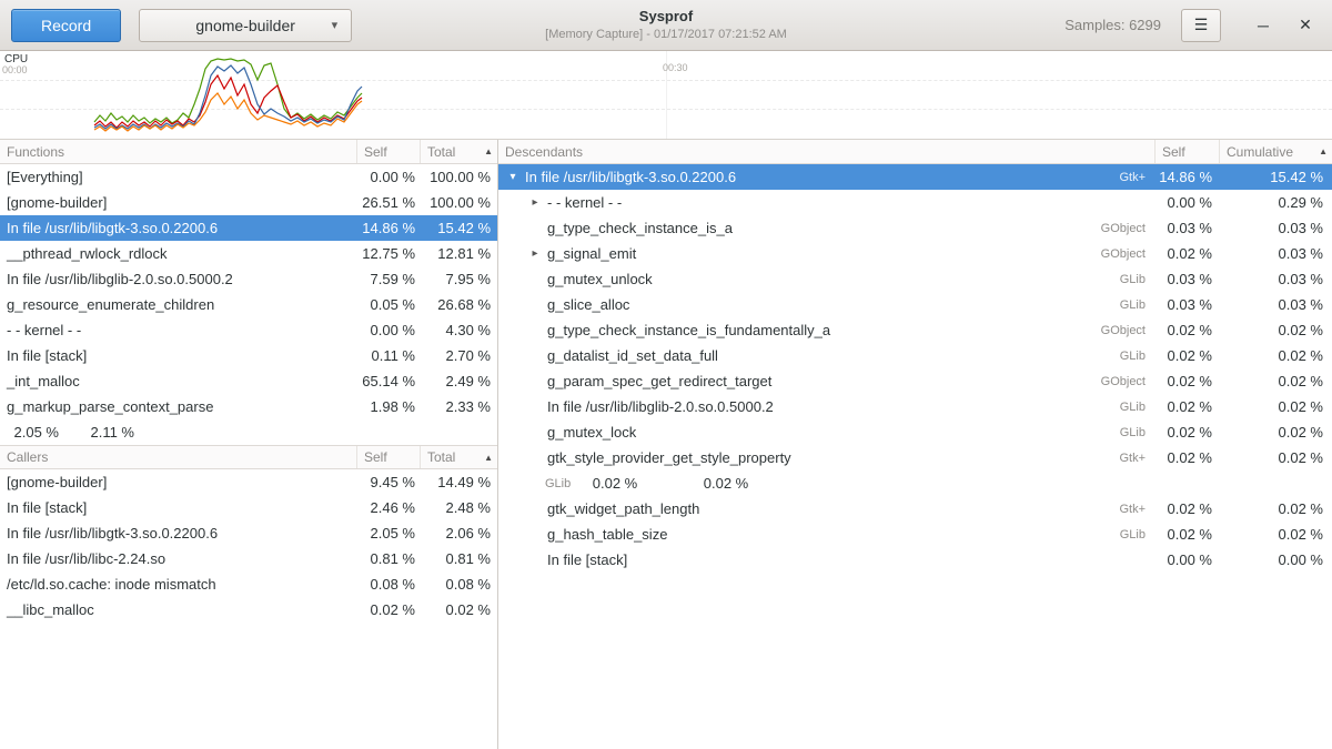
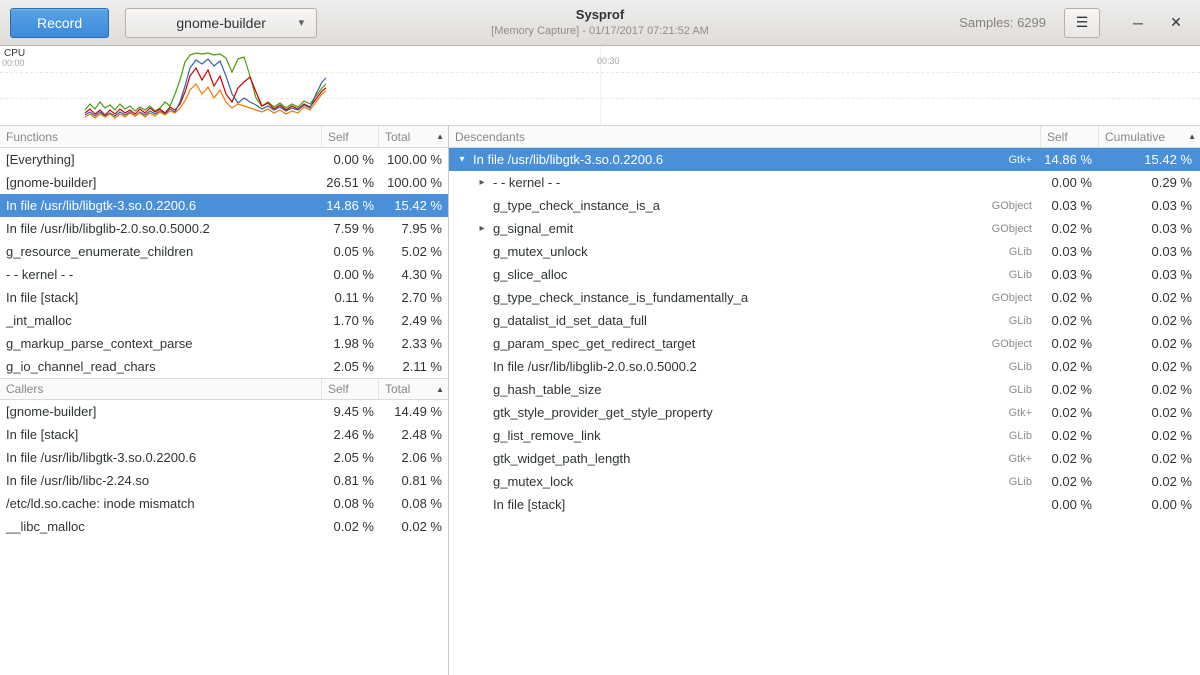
  Record
  gnome-builder
  ▾
  Sysprof
  [Memory Capture] - 01/17/2017 07:21:52 AM
  Samples: 6299
  ☰
  ─
  ✕
  CPU
  00:00
  00:30
  Functions
  Self
  Total
  ▲
  [Everything]
  0.00 %
  100.00 %
  [gnome-builder]
  26.51 %
  100.00 %
  In file /usr/lib/libgtk-3.so.0.2200.6
  14.86 %
  15.42 %
- __pthread_rwlock_rdlock
- 12.75 %
- 12.81 %
  In file /usr/lib/libglib-2.0.so.0.5000.2
  7.59 %
  7.95 %
  g_resource_enumerate_children
  0.05 %
- 26.68 %
+ 5.02 %
  - - kernel - -
  0.00 %
  4.30 %
  In file [stack]
  0.11 %
  2.70 %
  _int_malloc
- 65.14 %
+ 1.70 %
  2.49 %
  g_markup_parse_context_parse
  1.98 %
  2.33 %
+ g_io_channel_read_chars
  2.05 %
  2.11 %
  Callers
  Self
  Total
  ▲
  [gnome-builder]
  9.45 %
  14.49 %
  In file [stack]
  2.46 %
  2.48 %
  In file /usr/lib/libgtk-3.so.0.2200.6
  2.05 %
  2.06 %
  In file /usr/lib/libc-2.24.so
  0.81 %
  0.81 %
  /etc/ld.so.cache: inode mismatch
  0.08 %
  0.08 %
  __libc_malloc
  0.02 %
  0.02 %
  Descendants
  Self
  Cumulative
  ▲
  ▾
  In file /usr/lib/libgtk-3.so.0.2200.6
  Gtk+
  14.86 %
  15.42 %
  ▸
  - - kernel - -
  0.00 %
  0.29 %
  g_type_check_instance_is_a
  GObject
  0.03 %
  0.03 %
  ▸
  g_signal_emit
  GObject
  0.02 %
  0.03 %
  g_mutex_unlock
  GLib
  0.03 %
  0.03 %
  g_slice_alloc
  GLib
  0.03 %
  0.03 %
  g_type_check_instance_is_fundamentally_a
  GObject
  0.02 %
  0.02 %
  g_datalist_id_set_data_full
  GLib
  0.02 %
  0.02 %
  g_param_spec_get_redirect_target
  GObject
  0.02 %
  0.02 %
  In file /usr/lib/libglib-2.0.so.0.5000.2
  GLib
  0.02 %
  0.02 %
- g_mutex_lock
+ g_hash_table_size
  GLib
  0.02 %
  0.02 %
  gtk_style_provider_get_style_property
  Gtk+
  0.02 %
  0.02 %
+ g_list_remove_link
  GLib
  0.02 %
  0.02 %
  gtk_widget_path_length
  Gtk+
  0.02 %
  0.02 %
- g_hash_table_size
+ g_mutex_lock
  GLib
  0.02 %
  0.02 %
  In file [stack]
  0.00 %
  0.00 %
